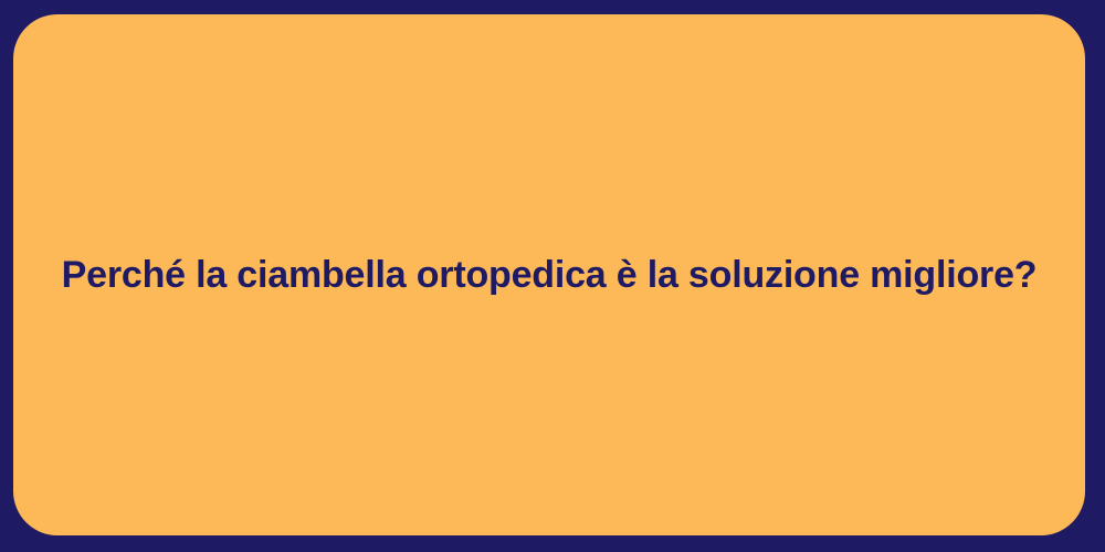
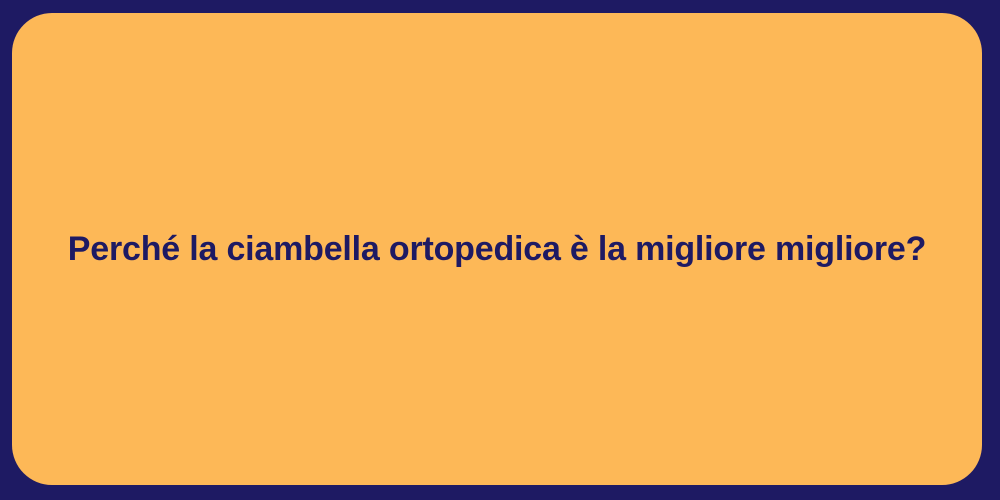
- Perché la ciambella ortopedica è la soluzione migliore?
+ Perché la ciambella ortopedica è la migliore migliore?
